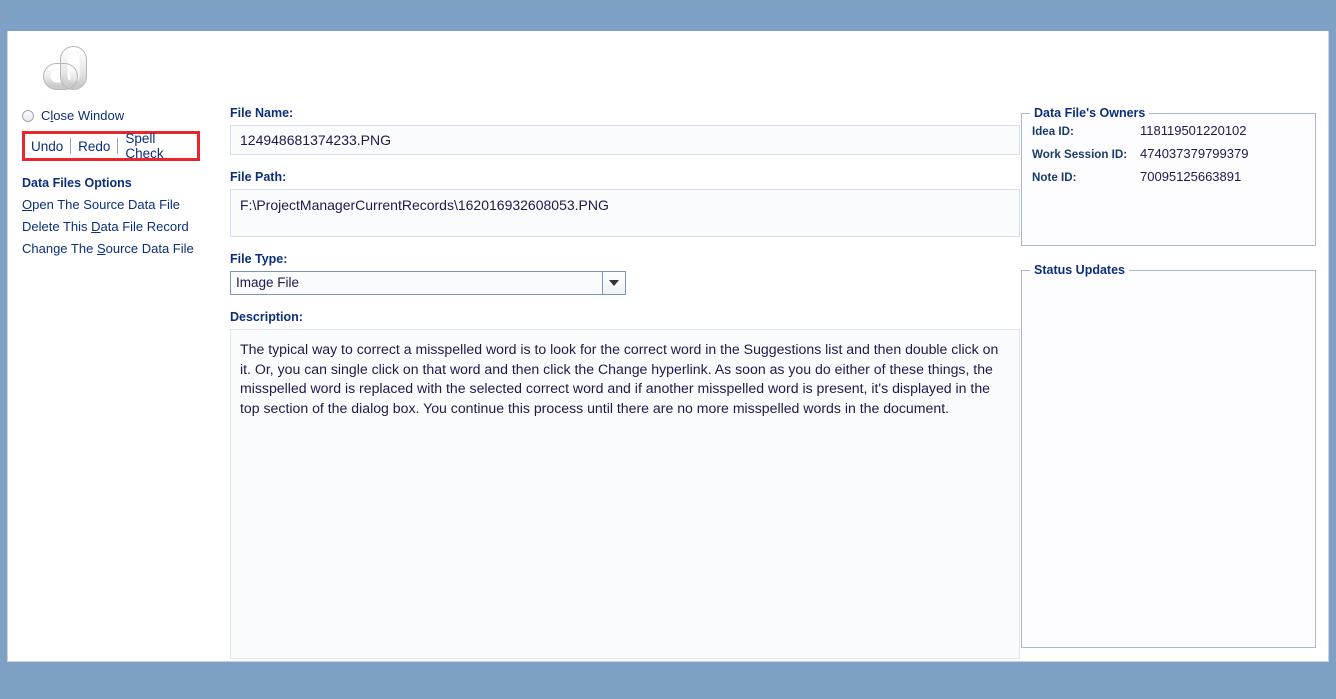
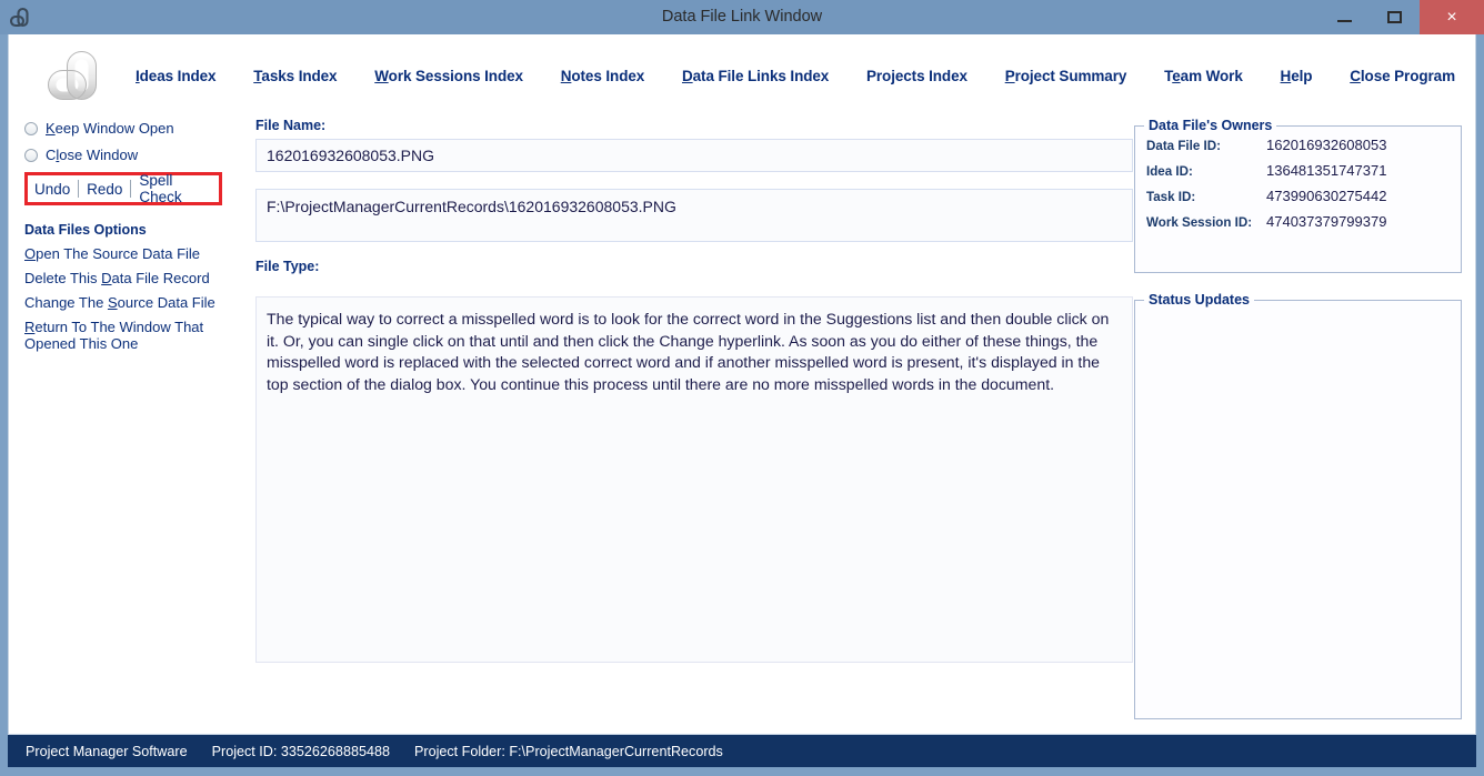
+ Data File Link Window
+ ×
+ Ideas Index
+ Tasks Index
+ Work Sessions Index
+ Notes Index
+ Data File Links Index
+ Projects Index
+ Project Summary
+ Team Work
+ Help
+ Close Program
+ Keep Window Open
  Close Window
  Undo
  Redo
  Spell Check
  Data Files Options
  Open The Source Data File
  Delete This Data File Record
  Change The Source Data File
+ Return To The Window That
+ Opened This One
  File Name:
- 124948681374233.PNG
+ 162016932608053.PNG
- File Path:
  F:\ProjectManagerCurrentRecords\162016932608053.PNG
  File Type:
- Image File
- Description:
- The typical way to correct a misspelled word is to look for the correct word in the Suggestions list and then double click on it. Or, you can single click on that word and then click the Change hyperlink. As soon as you do either of these things, the misspelled word is replaced with the selected correct word and if another misspelled word is present, it's displayed in the top section of the dialog box. You continue this process until there are no more misspelled words in the document.
+ The typical way to correct a misspelled word is to look for the correct word in the Suggestions list and then double click on it. Or, you can single click on that until and then click the Change hyperlink. As soon as you do either of these things, the misspelled word is replaced with the selected correct word and if another misspelled word is present, it's displayed in the top section of the dialog box. You continue this process until there are no more misspelled words in the document.
  Data File's Owners
+ Data File ID:
+ 162016932608053
  Idea ID:
- 118119501220102
+ 136481351747371
+ Task ID:
+ 473990630275442
  Work Session ID:
  474037379799379
- Note ID:
- 70095125663891
  Status Updates
+ Project Manager Software
+ Project ID: 33526268885488
+ Project Folder: F:\ProjectManagerCurrentRecords
